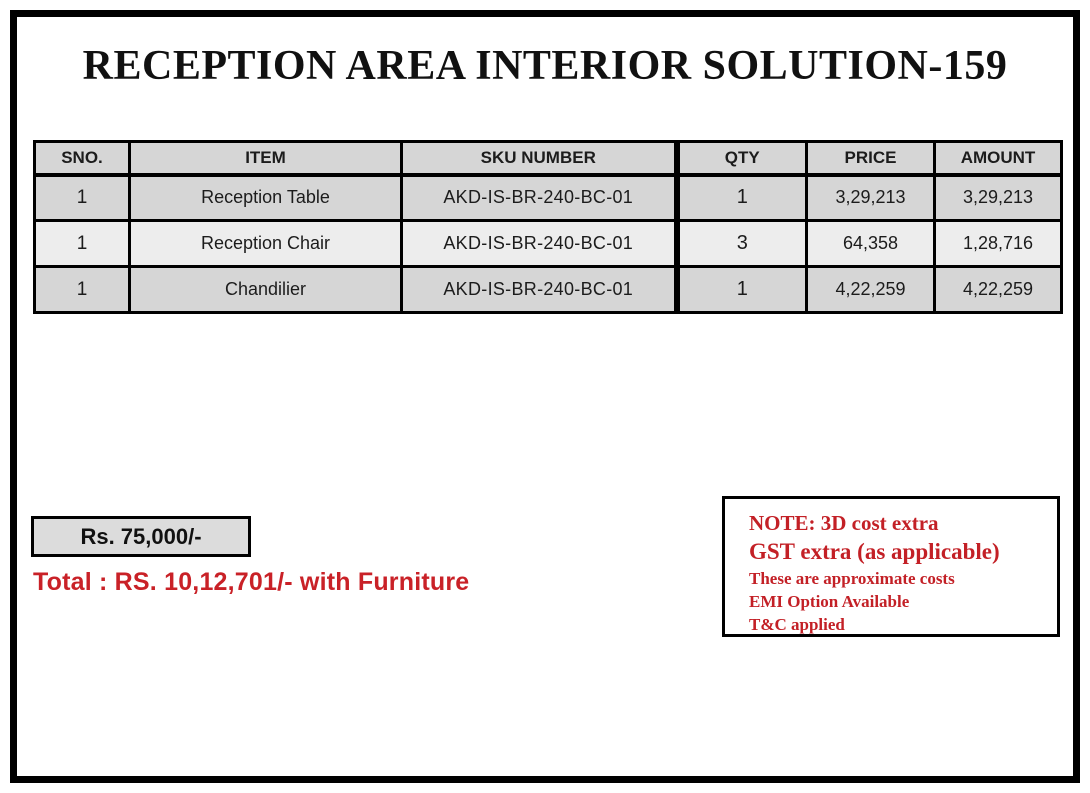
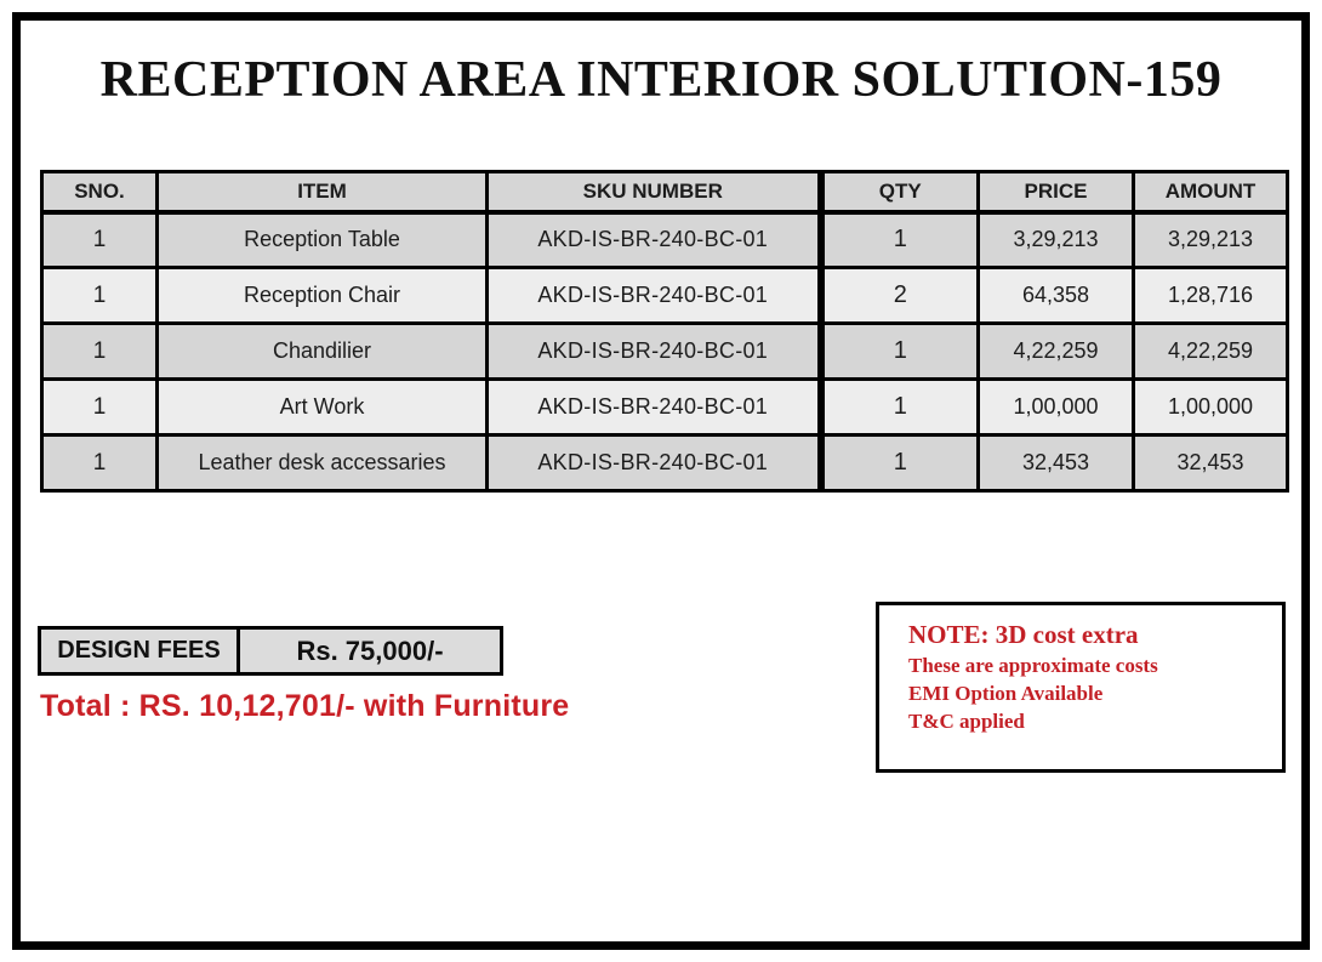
  RECEPTION AREA INTERIOR SOLUTION-159
  SNO.	ITEM	SKU NUMBER	QTY	PRICE	AMOUNT
  1	Reception Table	AKD-IS-BR-240-BC-01	1	3,29,213	3,29,213
- 1	Reception Chair	AKD-IS-BR-240-BC-01	3	64,358	1,28,716
+ 1	Reception Chair	AKD-IS-BR-240-BC-01	2	64,358	1,28,716
  1	Chandilier	AKD-IS-BR-240-BC-01	1	4,22,259	4,22,259
+ 1	Art Work	AKD-IS-BR-240-BC-01	1	1,00,000	1,00,000
+ 1	Leather desk accessaries	AKD-IS-BR-240-BC-01	1	32,453	32,453
+ DESIGN FEES
  Rs. 75,000/-
  Total : RS. 10,12,701/- with Furniture
  NOTE: 3D cost extra
- GST extra (as applicable)
  These are approximate costs
  EMI Option Available
  T&C applied
